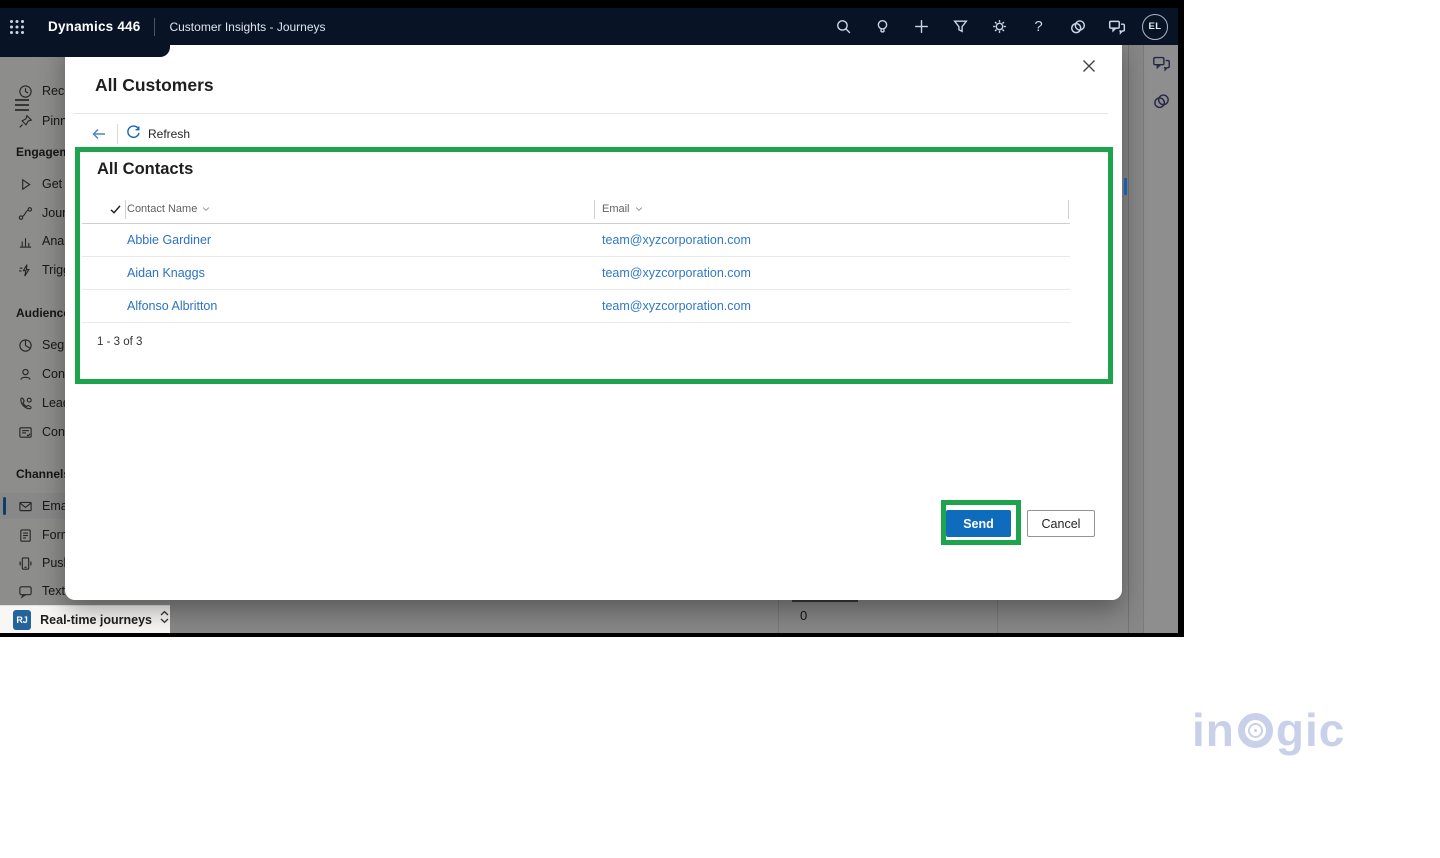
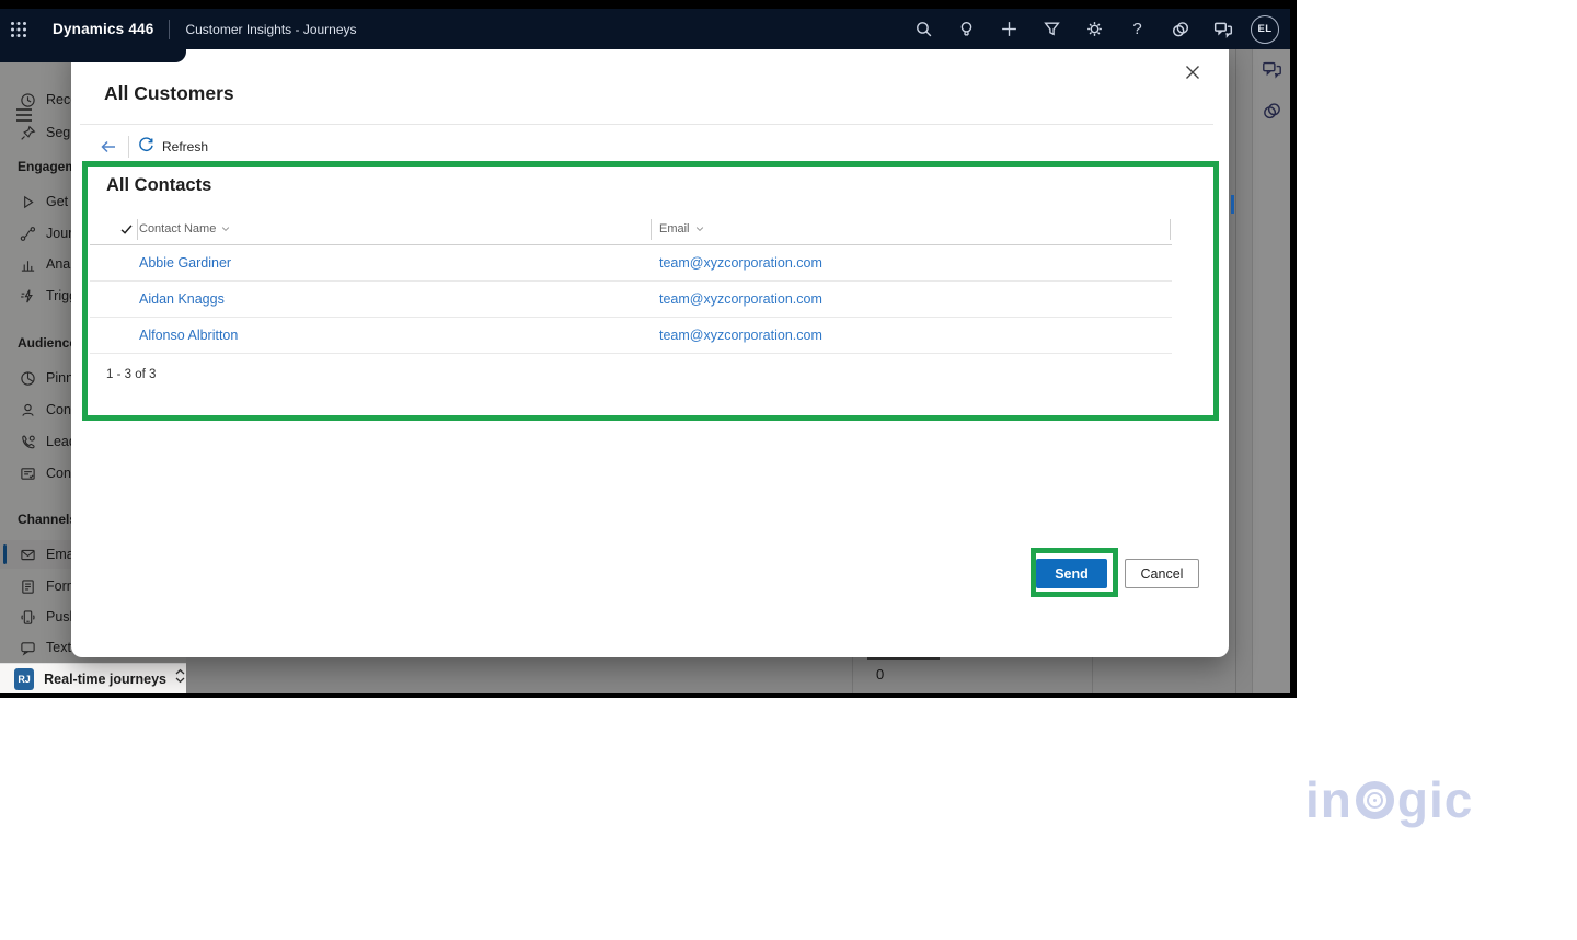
  Dynamics 446
  Customer Insights - Journeys
  ?
  EL
  Rec
- Pinn
+ Seg
  Engage
  Get
  Jou
  Ana
  Trig
  Audienc
- Seg
+ Pinn
  Con
  Lea
  Con
  Channel
  For
  Pus
  Text
  0
  RJ
  Real-time journeys
  All Customers
  Refresh
  All Contacts
  Contact Name
  Email
  Abbie Gardiner
  team@xyzcorporation.com
  Aidan Knaggs
  team@xyzcorporation.com
  Alfonso Albritton
  team@xyzcorporation.com
  1 - 3 of 3
  Send
  Cancel
  in
  gic
